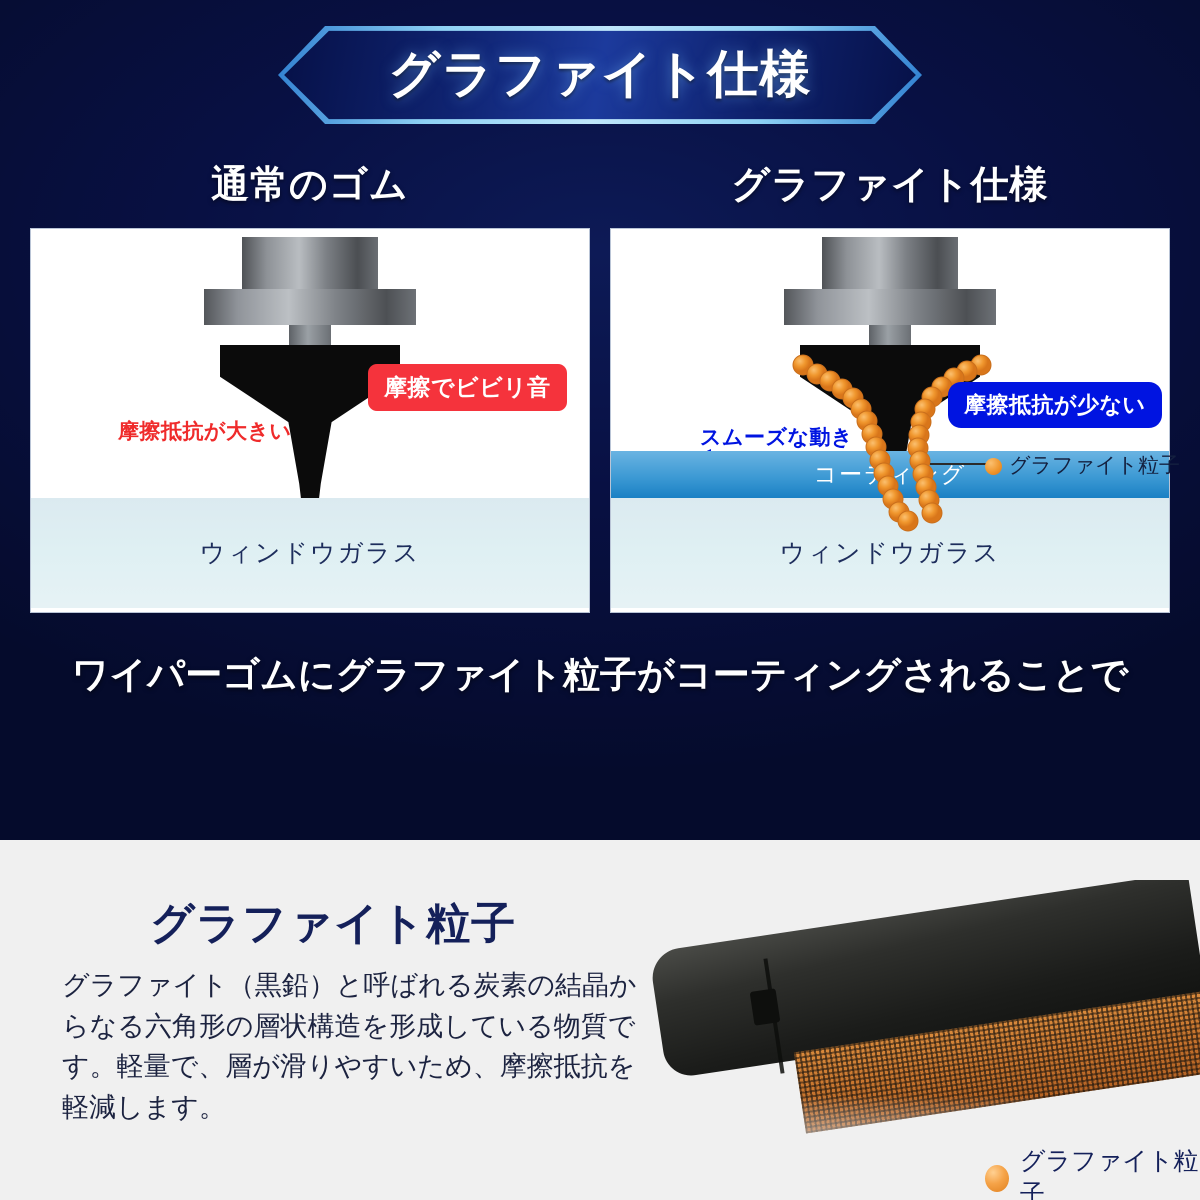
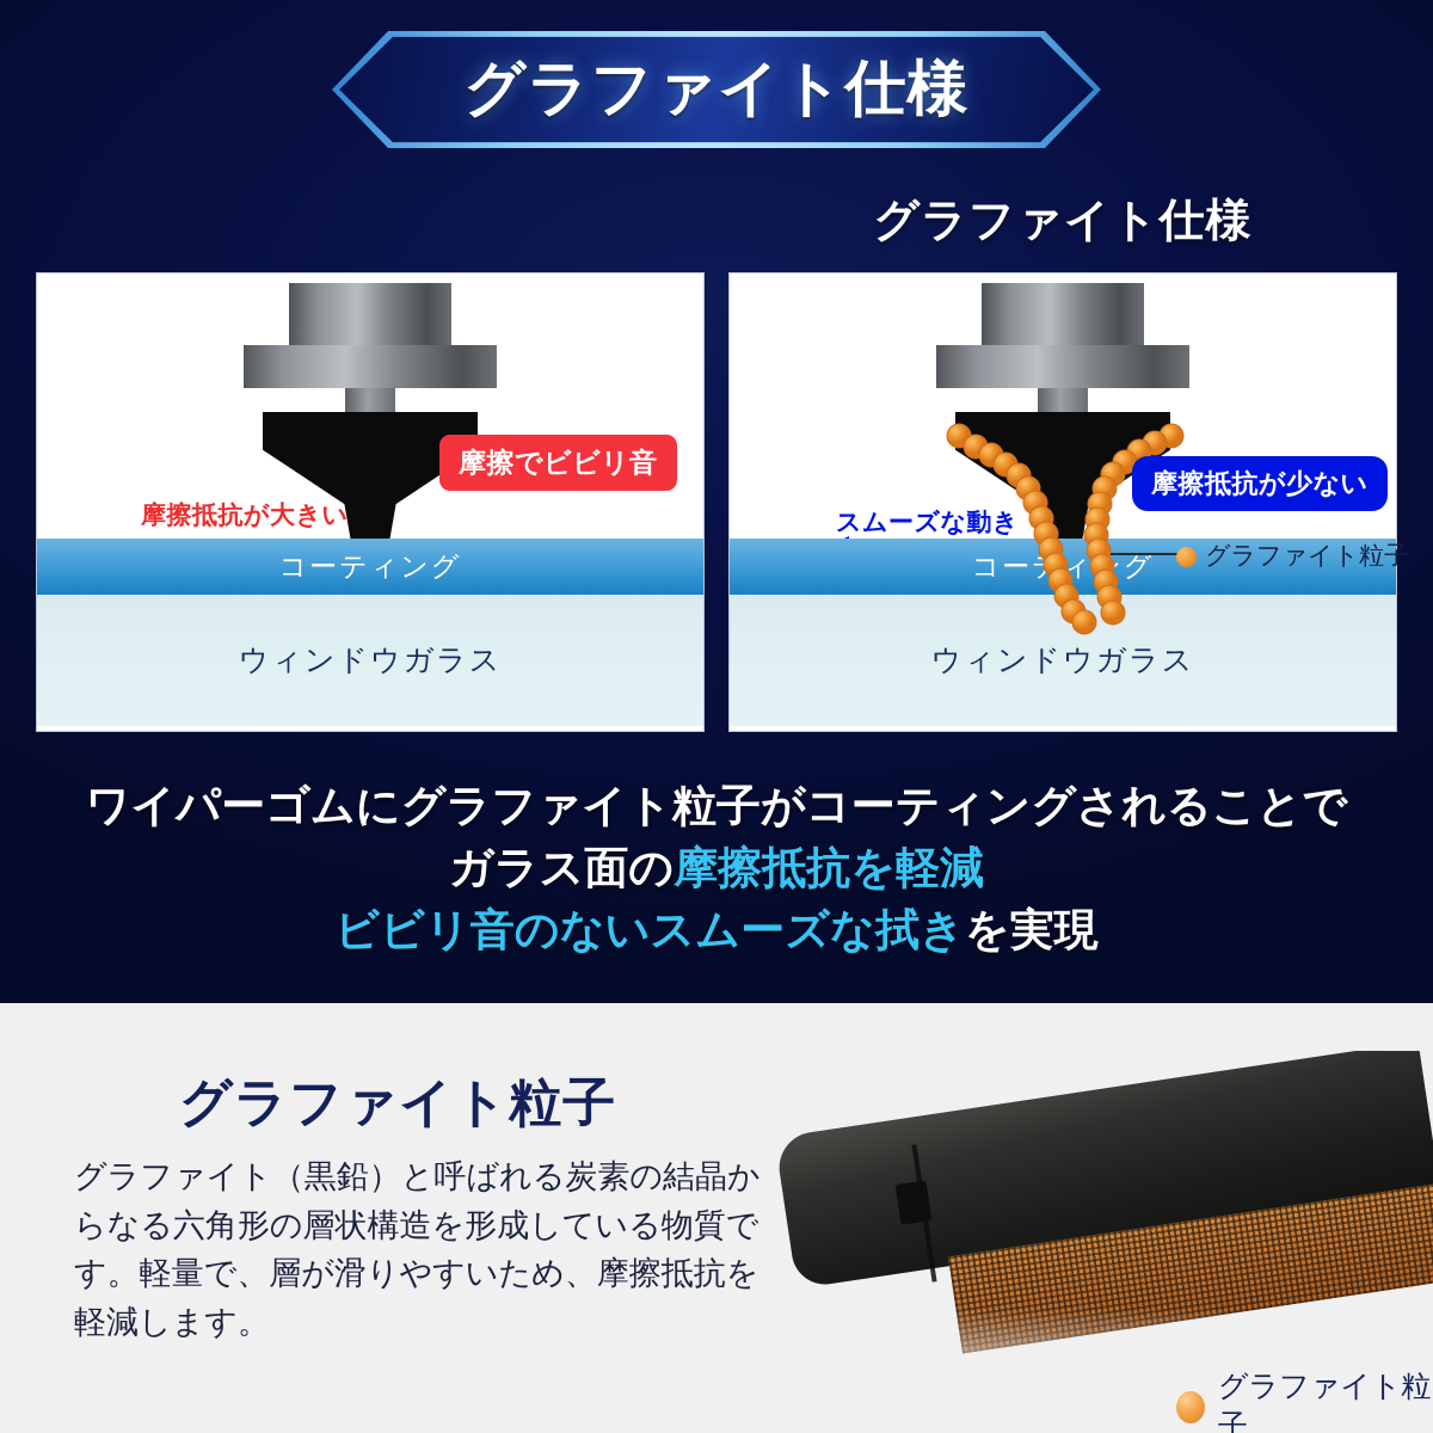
  グラファイト仕様
- 通常のゴム
  グラファイト仕様
+ コーティング
  ウィンドウガラス
  摩擦でビビリ音
  摩擦抵抗が大きい
  ウィンドウガラス
  摩擦抵抗が少ない
  スムーズな動き
  グラファイト粒子
  ワイパーゴムにグラファイト粒子がコーティングされることで
+ ガラス面の摩擦抵抗を軽減
+ ビビリ音のないスムーズな拭きを実現
  グラファイト粒子
  グラファイト（黒鉛）と呼ばれる炭素の結晶からなる六角形の層状構造を形成している物質です。軽量で、層が滑りやすいため、摩擦抵抗を軽減します。
  グラファイト粒子
